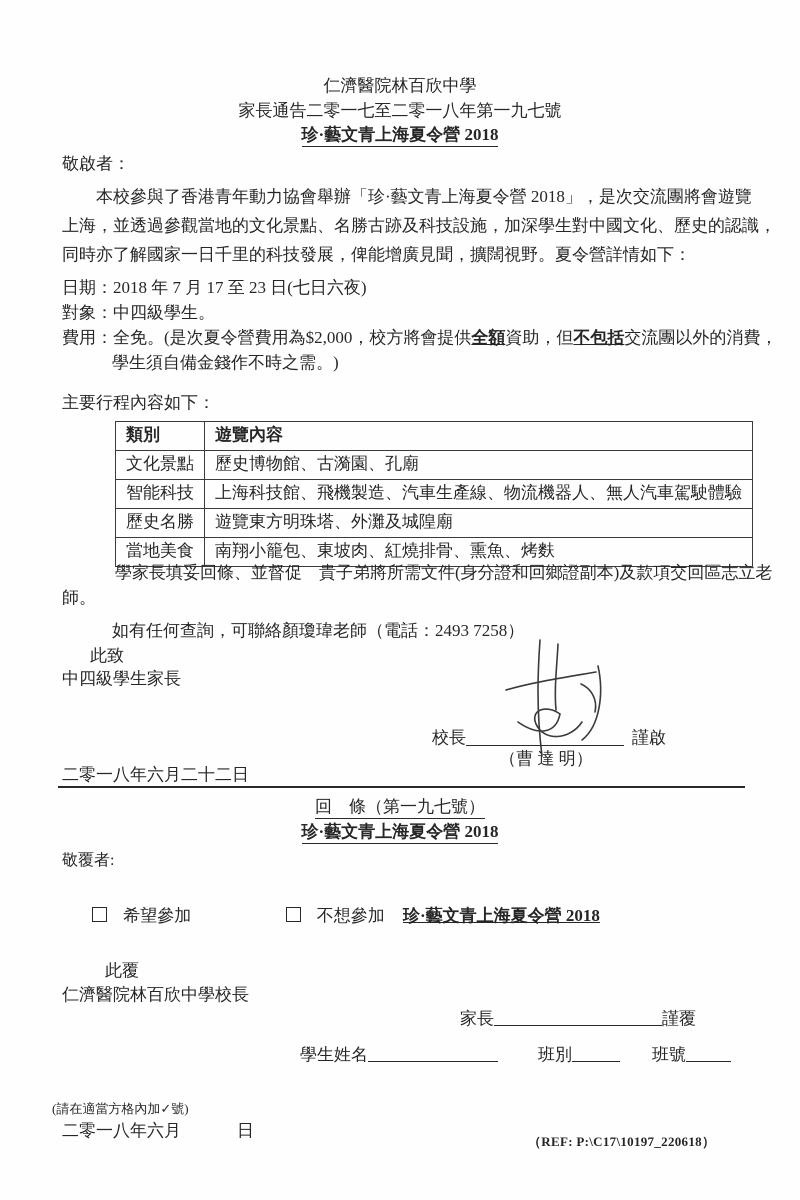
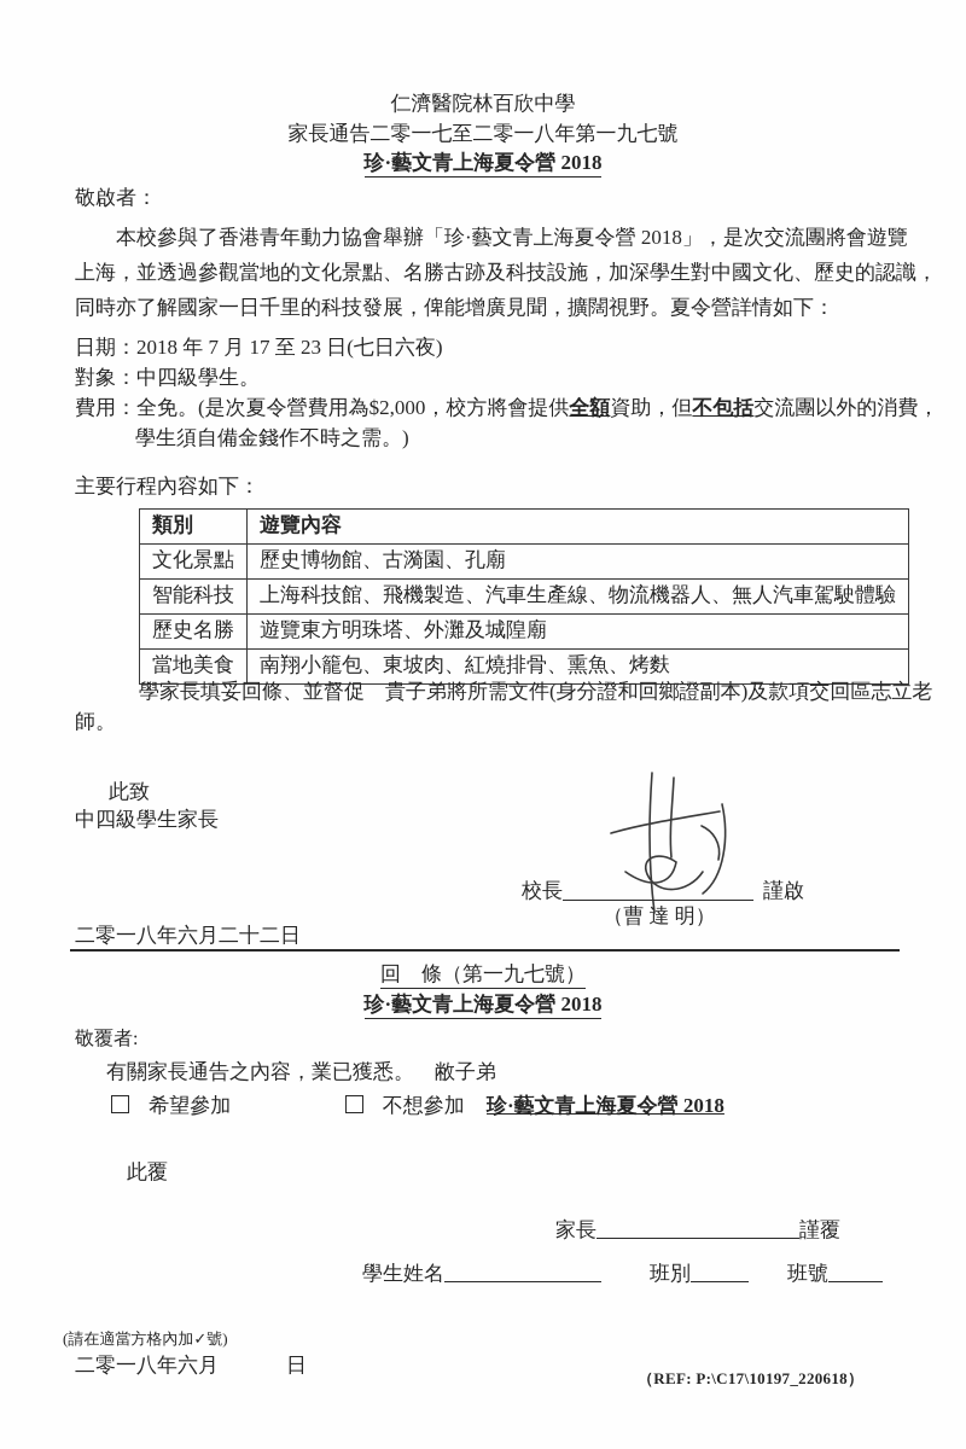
  仁濟醫院林百欣中學
  家長通告二零一七至二零一八年第一九七號
  珍·藝文青上海夏令營 2018
  敬啟者：
  本校參與了香港青年動力協會舉辦「珍·藝文青上海夏令營 2018」，是次交流團將會遊覽
  上海，並透過參觀當地的文化景點、名勝古跡及科技設施，加深學生對中國文化、歷史的認識，
  同時亦了解國家一日千里的科技發展，俾能增廣見聞，擴闊視野。夏令營詳情如下：
  日期：2018 年 7 月 17 至 23 日(七日六夜)
  對象：中四級學生。
  費用：全免。(是次夏令營費用為$2,000，校方將會提供全額資助，但不包括交流團以外的消費，
  學生須自備金錢作不時之需。)
  主要行程內容如下：
  類別	遊覽內容
  文化景點	歷史博物館、古漪園、孔廟
  智能科技	上海科技館、飛機製造、汽車生產線、物流機器人、無人汽車駕駛體驗
  歷史名勝	遊覽東方明珠塔、外灘及城隍廟
  當地美食	南翔小籠包、東坡肉、紅燒排骨、熏魚、烤麩
  學家長填妥回條、並督促 貴子弟將所需文件(身分證和回鄉證副本)及款項交回區志立老
  師。
- 如有任何查詢，可聯絡顏瓊瑋老師（電話：2493 7258）
  此致
  中四級學生家長
  校長
  謹啟
  （曹 達 明）
  二零一八年六月二十二日
  回 條（第一九七號）
  珍·藝文青上海夏令營 2018
  敬覆者:
+ 有關家長通告之內容，業已獲悉。 敝子弟
  希望參加 不想參加 珍·藝文青上海夏令營 2018
  此覆
- 仁濟醫院林百欣中學校長
  家長 謹覆
  學生姓名 班別 班號
  (請在適當方格內加✓號)
  二零一八年六月 日
  （REF: P:\C17\10197_220618）
